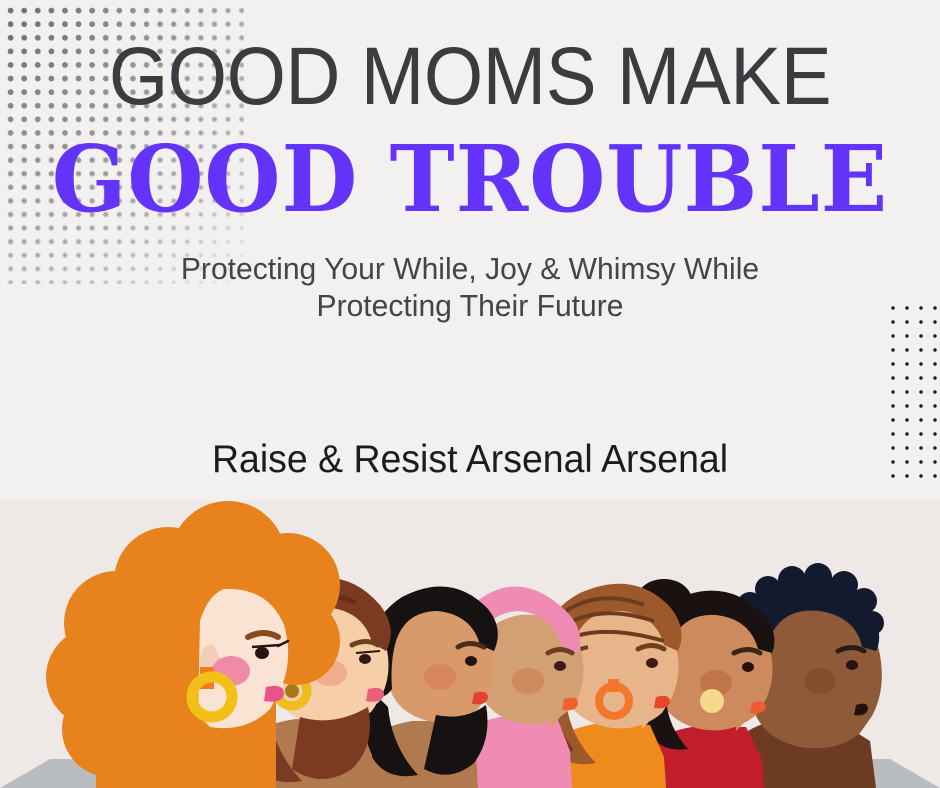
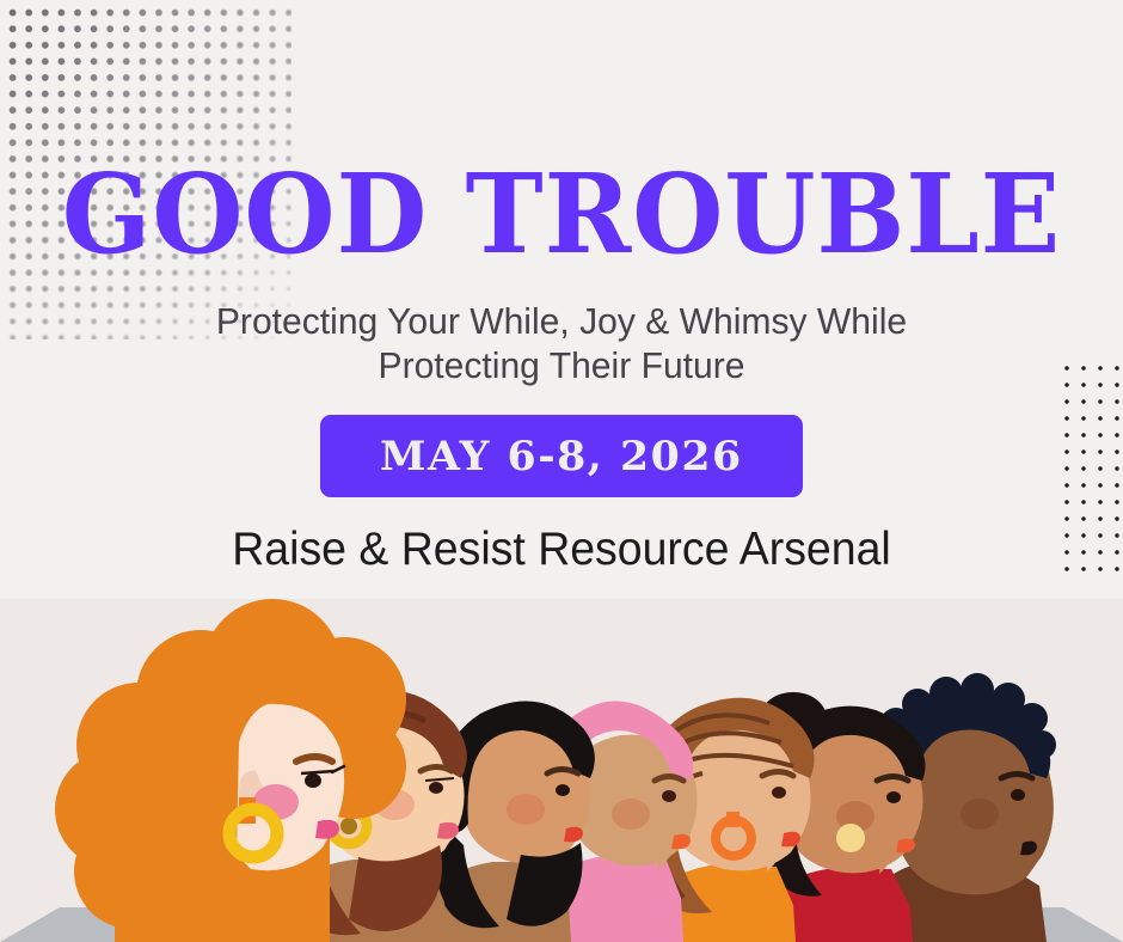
- GOOD MOMS MAKE
  GOOD TROUBLE
  Protecting Your While, Joy & Whimsy While Protecting Their Future
+ MAY 6-8, 2026
- Raise & Resist Arsenal Arsenal
+ Raise & Resist Resource Arsenal
